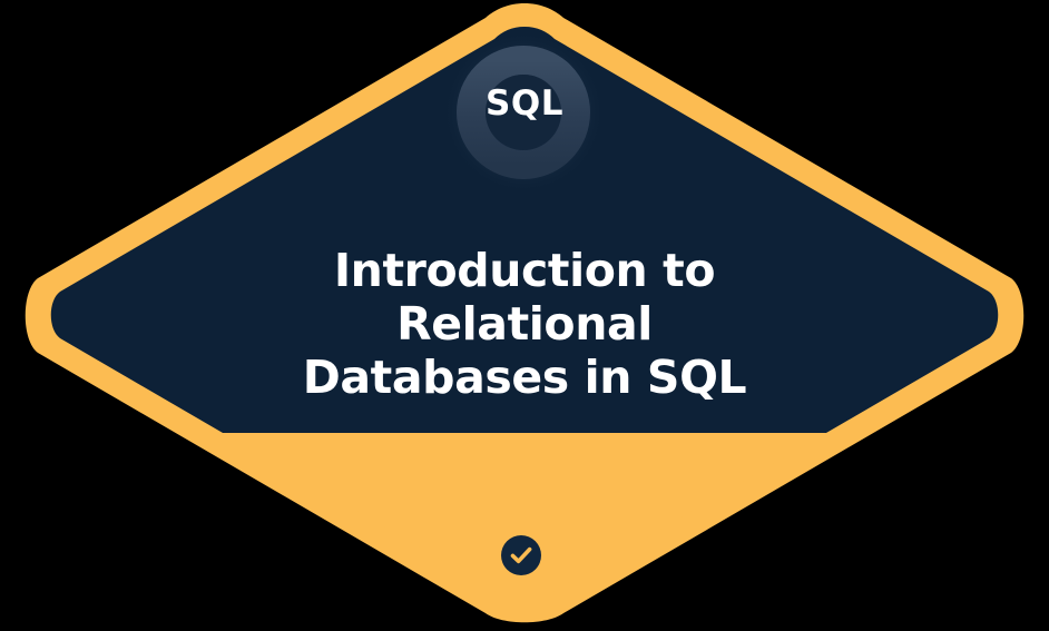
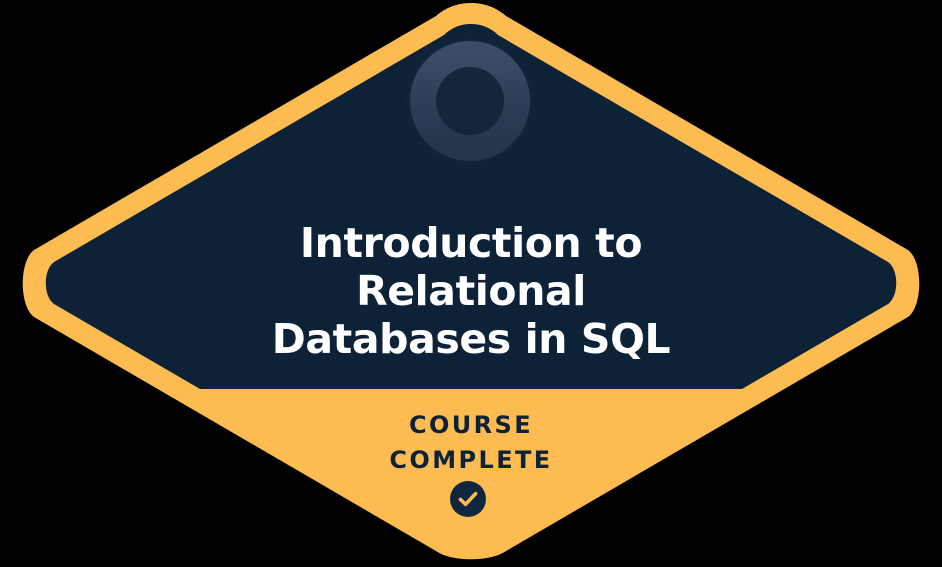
- SQL
  Introduction to Relational
  Databases in SQL
+ COURSE
+ COMPLETE
